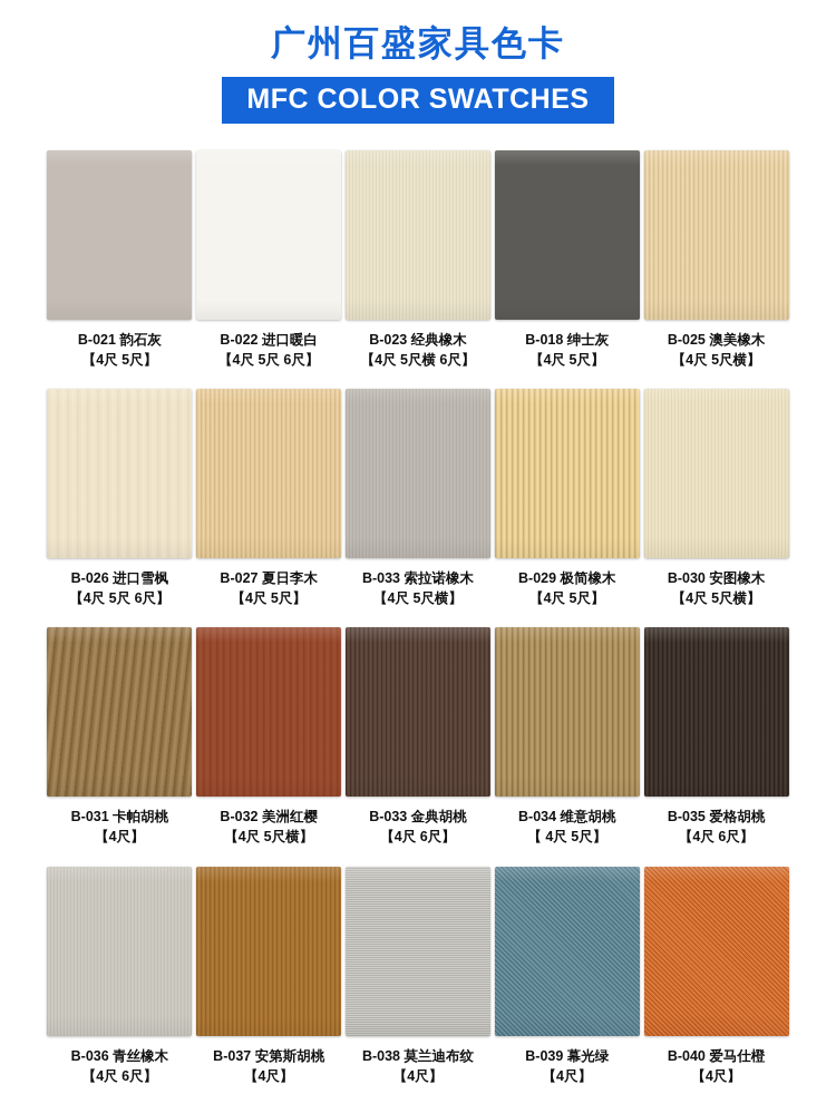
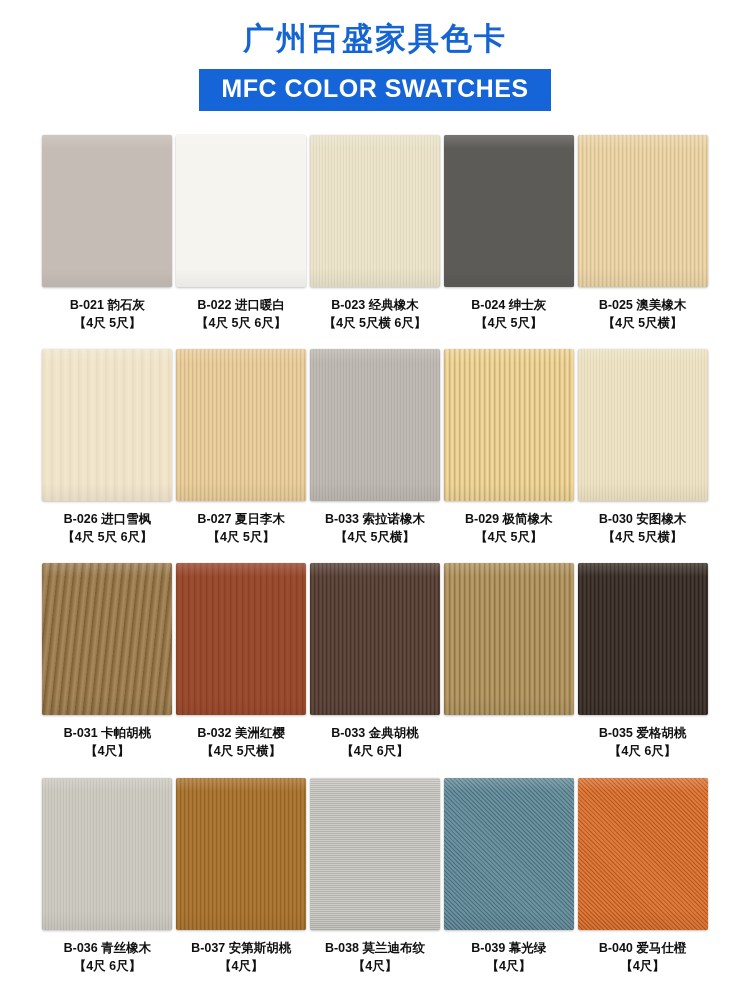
  广州百盛家具色卡
  MFC COLOR SWATCHES
  B-021 韵石灰
  【4尺 5尺】
  B-022 进口暖白
  【4尺 5尺 6尺】
  B-023 经典橡木
  【4尺 5尺横 6尺】
- B-018 绅士灰
+ B-024 绅士灰
  【4尺 5尺】
  B-025 澳美橡木
  【4尺 5尺横】
  B-026 进口雪枫
  【4尺 5尺 6尺】
  B-027 夏日李木
  【4尺 5尺】
  B-033 索拉诺橡木
  【4尺 5尺横】
  B-029 极简橡木
  【4尺 5尺】
  B-030 安图橡木
  【4尺 5尺横】
  B-031 卡帕胡桃
  【4尺】
  B-032 美洲红樱
  【4尺 5尺横】
  B-033 金典胡桃
  【4尺 6尺】
- B-034 维意胡桃
- 【 4尺 5尺】
  B-035 爱格胡桃
  【4尺 6尺】
  B-036 青丝橡木
  【4尺 6尺】
  B-037 安第斯胡桃
  【4尺】
  B-038 莫兰迪布纹
  【4尺】
  B-039 幕光绿
  【4尺】
  B-040 爱马仕橙
  【4尺】
